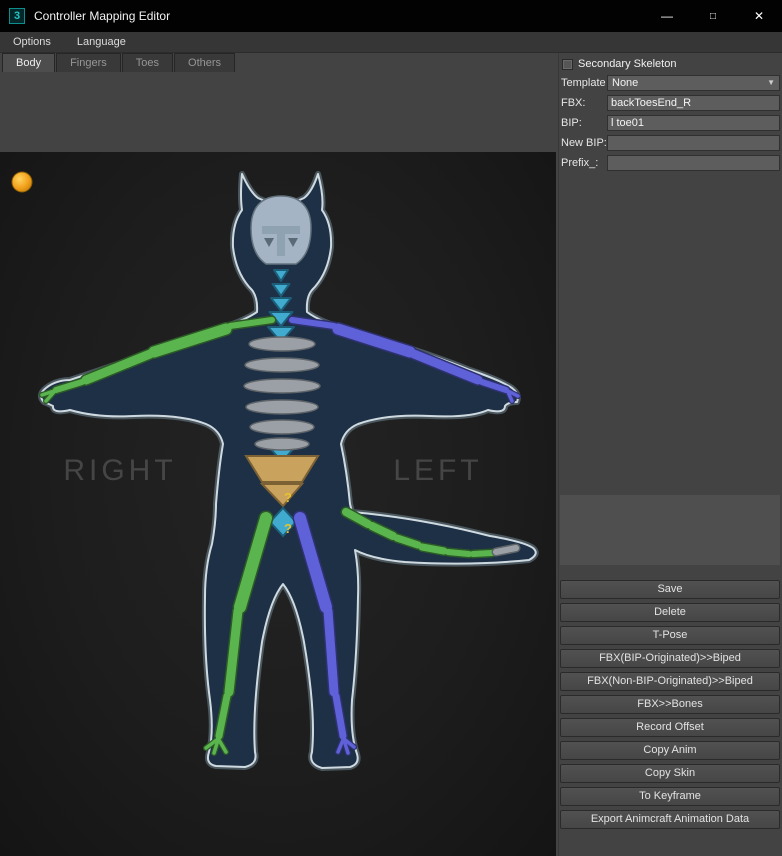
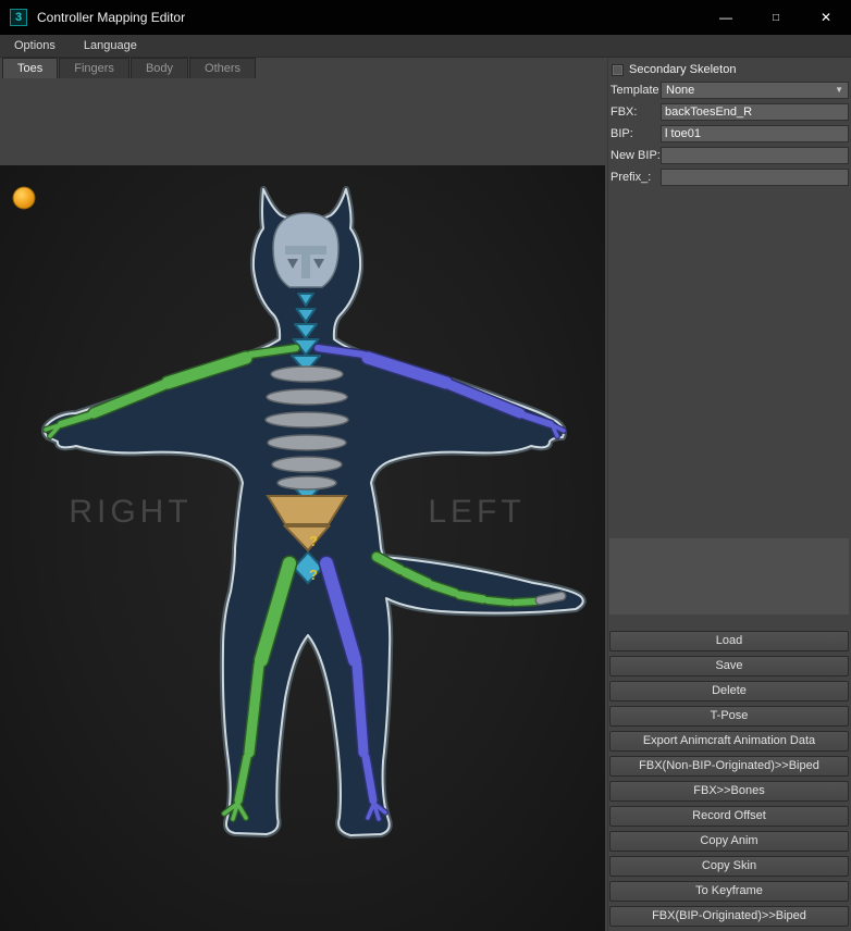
  3
  Controller Mapping Editor
  —
  □
  ✕
  Options
  Language
- Body
+ Toes
  Fingers
- Toes
+ Body
  Others
  RIGHT
  LEFT
  ?
  ?
  Secondary Skeleton
  Template
  None
  ▼
  FBX:
  backToesEnd_R
  BIP:
  l toe01
  New BIP:
  Prefix_:
+ Load
  Save
  Delete
  T-Pose
- FBX(BIP-Originated)>>Biped
+ Export Animcraft Animation Data
  FBX(Non-BIP-Originated)>>Biped
  FBX>>Bones
  Record Offset
  Copy Anim
  Copy Skin
  To Keyframe
- Export Animcraft Animation Data
+ FBX(BIP-Originated)>>Biped
